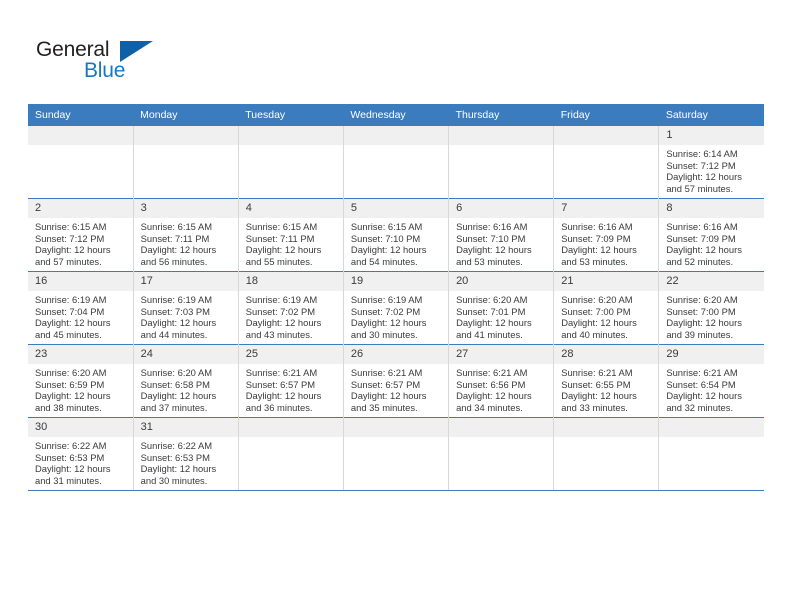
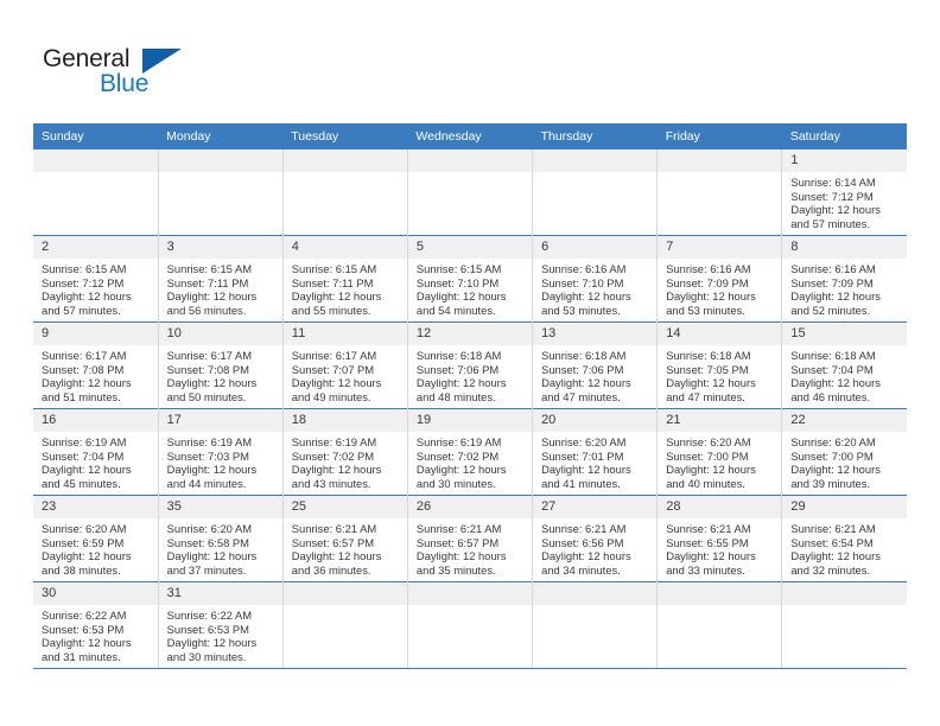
  General
  Blue
  Sunday	Monday	Tuesday	Wednesday	Thursday	Friday	Saturday
  						1Sunrise: 6:14 AMSunset: 7:12 PMDaylight: 12 hoursand 57 minutes.
  2Sunrise: 6:15 AMSunset: 7:12 PMDaylight: 12 hoursand 57 minutes.	3Sunrise: 6:15 AMSunset: 7:11 PMDaylight: 12 hoursand 56 minutes.	4Sunrise: 6:15 AMSunset: 7:11 PMDaylight: 12 hoursand 55 minutes.	5Sunrise: 6:15 AMSunset: 7:10 PMDaylight: 12 hoursand 54 minutes.	6Sunrise: 6:16 AMSunset: 7:10 PMDaylight: 12 hoursand 53 minutes.	7Sunrise: 6:16 AMSunset: 7:09 PMDaylight: 12 hoursand 53 minutes.	8Sunrise: 6:16 AMSunset: 7:09 PMDaylight: 12 hoursand 52 minutes.
+ 9Sunrise: 6:17 AMSunset: 7:08 PMDaylight: 12 hoursand 51 minutes.	10Sunrise: 6:17 AMSunset: 7:08 PMDaylight: 12 hoursand 50 minutes.	11Sunrise: 6:17 AMSunset: 7:07 PMDaylight: 12 hoursand 49 minutes.	12Sunrise: 6:18 AMSunset: 7:06 PMDaylight: 12 hoursand 48 minutes.	13Sunrise: 6:18 AMSunset: 7:06 PMDaylight: 12 hoursand 47 minutes.	14Sunrise: 6:18 AMSunset: 7:05 PMDaylight: 12 hoursand 47 minutes.	15Sunrise: 6:18 AMSunset: 7:04 PMDaylight: 12 hoursand 46 minutes.
  16Sunrise: 6:19 AMSunset: 7:04 PMDaylight: 12 hoursand 45 minutes.	17Sunrise: 6:19 AMSunset: 7:03 PMDaylight: 12 hoursand 44 minutes.	18Sunrise: 6:19 AMSunset: 7:02 PMDaylight: 12 hoursand 43 minutes.	19Sunrise: 6:19 AMSunset: 7:02 PMDaylight: 12 hoursand 30 minutes.	20Sunrise: 6:20 AMSunset: 7:01 PMDaylight: 12 hoursand 41 minutes.	21Sunrise: 6:20 AMSunset: 7:00 PMDaylight: 12 hoursand 40 minutes.	22Sunrise: 6:20 AMSunset: 7:00 PMDaylight: 12 hoursand 39 minutes.
- 23Sunrise: 6:20 AMSunset: 6:59 PMDaylight: 12 hoursand 38 minutes.	24Sunrise: 6:20 AMSunset: 6:58 PMDaylight: 12 hoursand 37 minutes.	25Sunrise: 6:21 AMSunset: 6:57 PMDaylight: 12 hoursand 36 minutes.	26Sunrise: 6:21 AMSunset: 6:57 PMDaylight: 12 hoursand 35 minutes.	27Sunrise: 6:21 AMSunset: 6:56 PMDaylight: 12 hoursand 34 minutes.	28Sunrise: 6:21 AMSunset: 6:55 PMDaylight: 12 hoursand 33 minutes.	29Sunrise: 6:21 AMSunset: 6:54 PMDaylight: 12 hoursand 32 minutes.
+ 23Sunrise: 6:20 AMSunset: 6:59 PMDaylight: 12 hoursand 38 minutes.	35Sunrise: 6:20 AMSunset: 6:58 PMDaylight: 12 hoursand 37 minutes.	25Sunrise: 6:21 AMSunset: 6:57 PMDaylight: 12 hoursand 36 minutes.	26Sunrise: 6:21 AMSunset: 6:57 PMDaylight: 12 hoursand 35 minutes.	27Sunrise: 6:21 AMSunset: 6:56 PMDaylight: 12 hoursand 34 minutes.	28Sunrise: 6:21 AMSunset: 6:55 PMDaylight: 12 hoursand 33 minutes.	29Sunrise: 6:21 AMSunset: 6:54 PMDaylight: 12 hoursand 32 minutes.
  30Sunrise: 6:22 AMSunset: 6:53 PMDaylight: 12 hoursand 31 minutes.	31Sunrise: 6:22 AMSunset: 6:53 PMDaylight: 12 hoursand 30 minutes.
